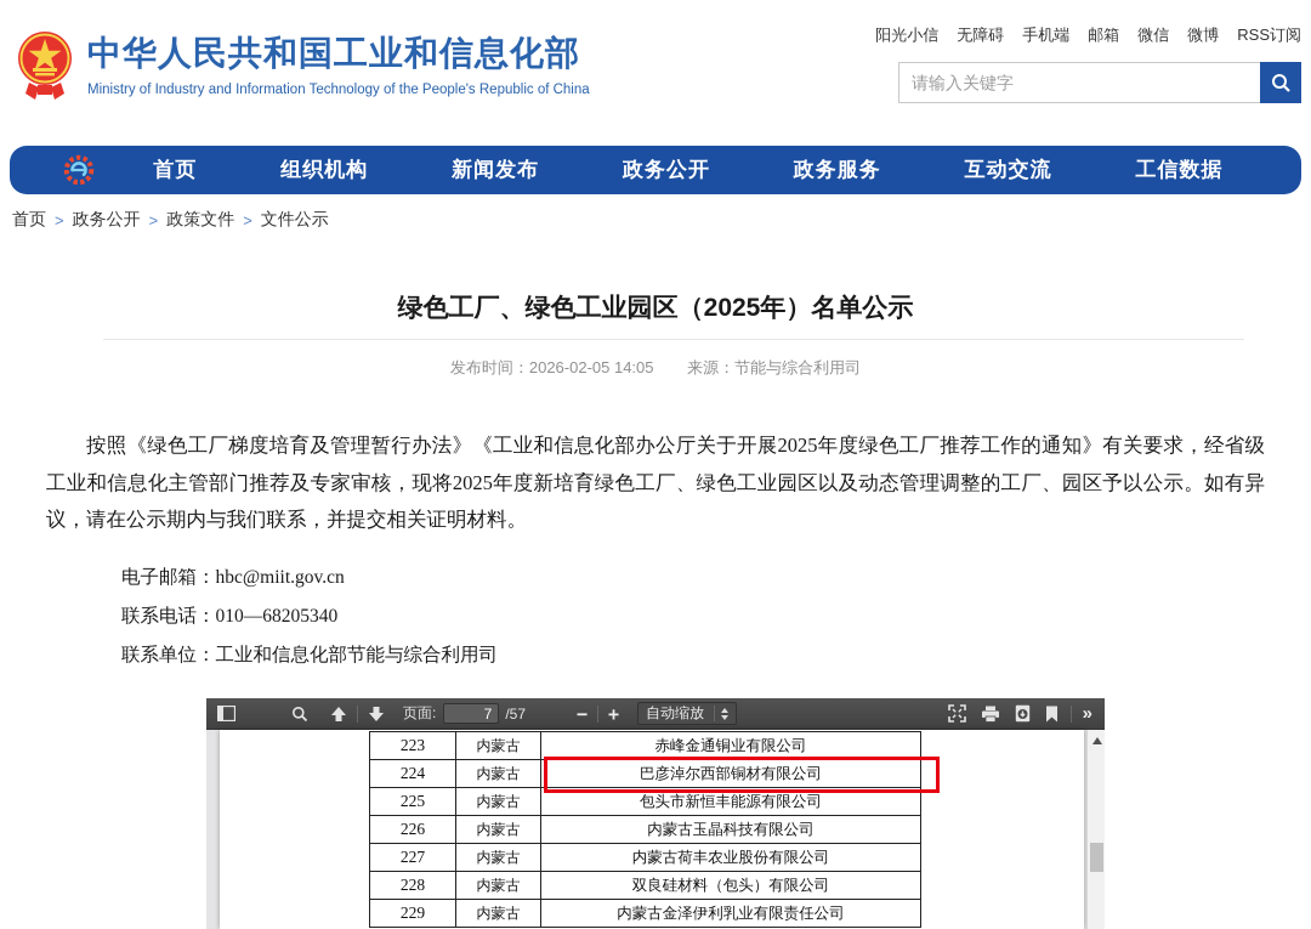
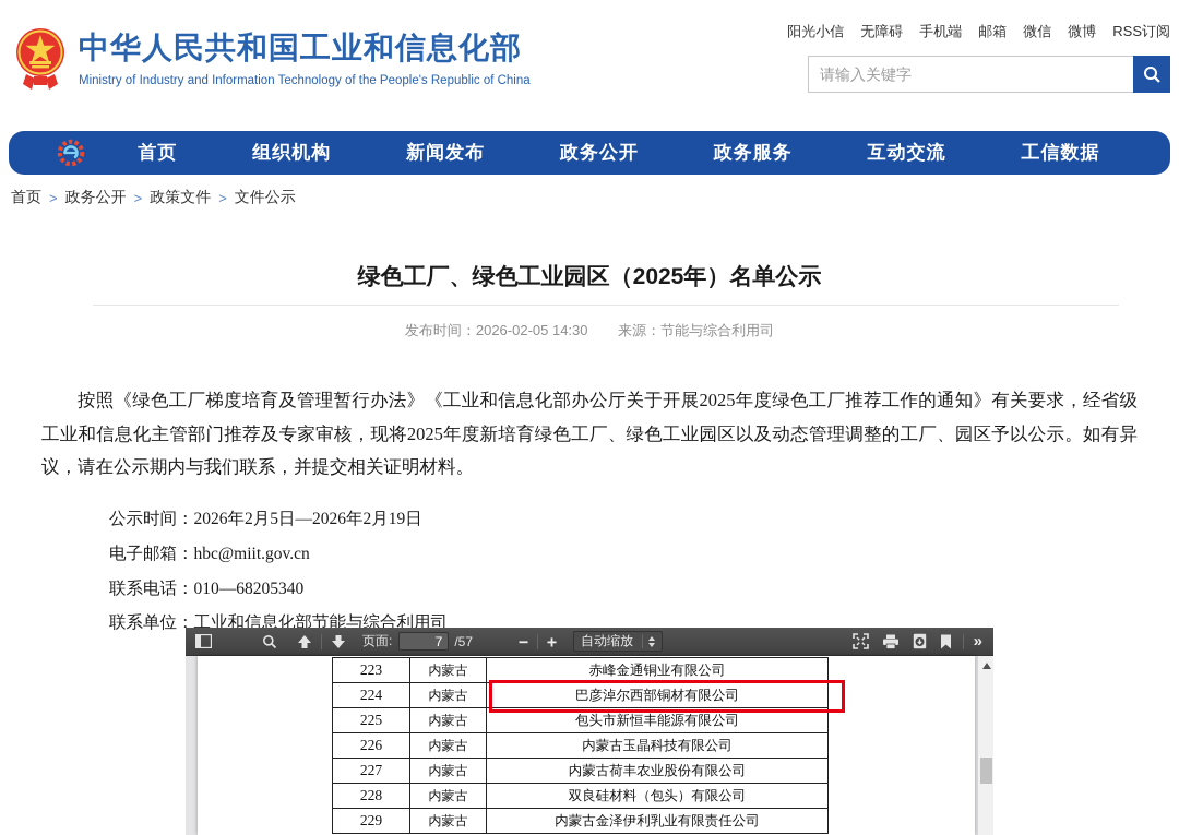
  中华人民共和国工业和信息化部
  Ministry of Industry and Information Technology of the People's Republic of China
  阳光小信
  无障碍
  手机端
  邮箱
  微信
  微博
  RSS订阅
  请输入关键字
  首页
  组织机构
  新闻发布
  政务公开
  政务服务
  互动交流
  工信数据
  首页
  >
  政务公开
  >
  政策文件
  >
  文件公示
  绿色工厂、绿色工业园区（2025年）名单公示
- 发布时间：2026-02-05 14:05 来源：节能与综合利用司
+ 发布时间：2026-02-05 14:30 来源：节能与综合利用司
  按照《绿色工厂梯度培育及管理暂行办法》《工业和信息化部办公厅关于开展2025年度绿色工厂推荐工作的通知》有关要求，经省级工业和信息化主管部门推荐及专家审核，现将2025年度新培育绿色工厂、绿色工业园区以及动态管理调整的工厂、园区予以公示。如有异议，请在公示期内与我们联系，并提交相关证明材料。
+ 公示时间：2026年2月5日—2026年2月19日
  电子邮箱：hbc@miit.gov.cn
  联系电话：010—68205340
  联系单位：工业和信息化部节能与综合利用司
  页面:
  7
  /57
  −
  +
  自动缩放
  »
  223	内蒙古	赤峰金通铜业有限公司
  224	内蒙古	巴彦淖尔西部铜材有限公司
  225	内蒙古	包头市新恒丰能源有限公司
  226	内蒙古	内蒙古玉晶科技有限公司
  227	内蒙古	内蒙古荷丰农业股份有限公司
  228	内蒙古	双良硅材料（包头）有限公司
  229	内蒙古	内蒙古金泽伊利乳业有限责任公司
